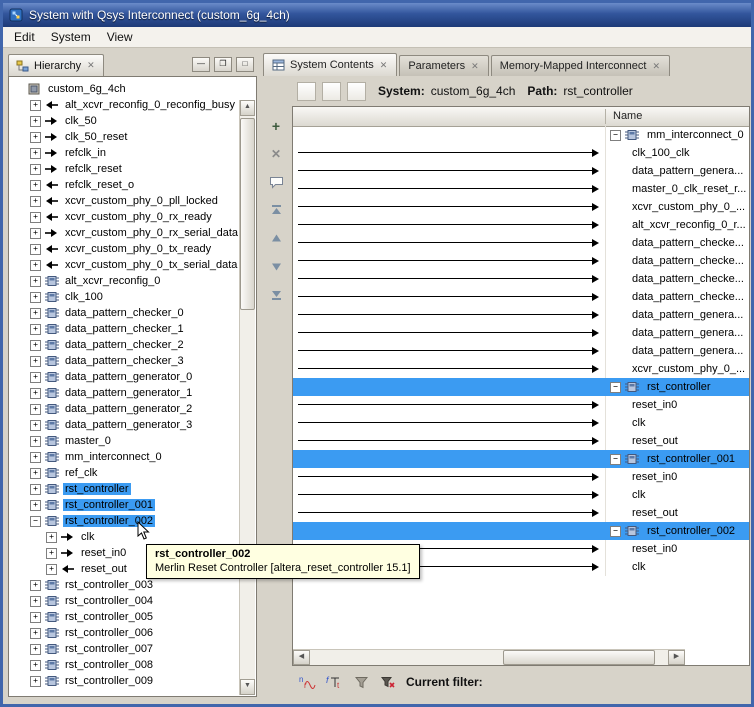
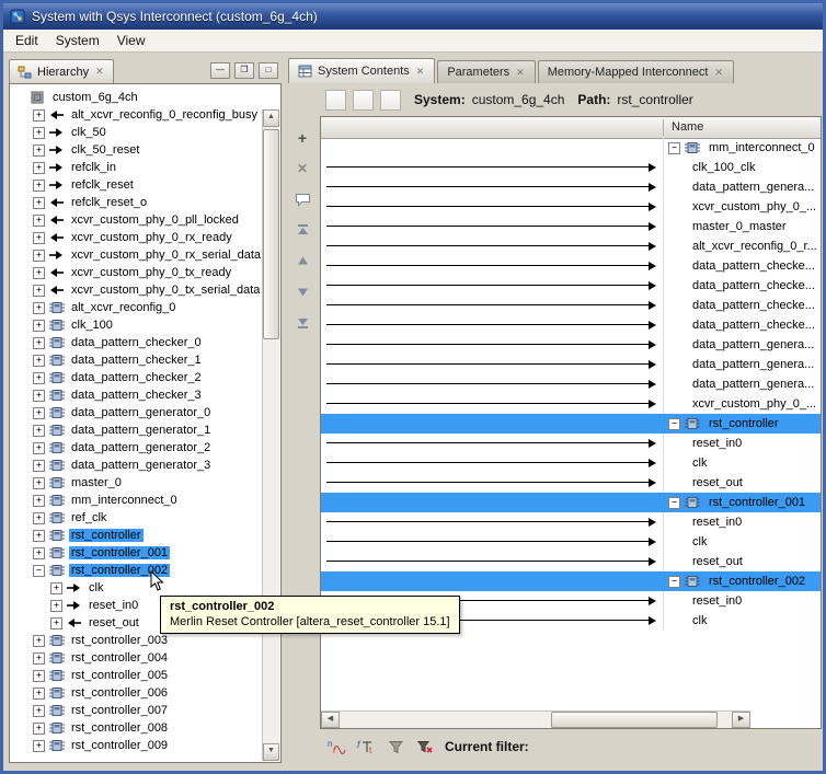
  System with Qsys Interconnect (custom_6g_4ch)
  Edit
  System
  View
  Hierarchy
  ✕
  —
  ❐
  □
  custom_6g_4ch
  +
  alt_xcvr_reconfig_0_reconfig_busy
  +
  clk_50
  +
  clk_50_reset
  +
  refclk_in
  +
  refclk_reset
  +
  refclk_reset_o
  +
  xcvr_custom_phy_0_pll_locked
  +
  xcvr_custom_phy_0_rx_ready
  +
  xcvr_custom_phy_0_rx_serial_data
  +
  xcvr_custom_phy_0_tx_ready
  +
  xcvr_custom_phy_0_tx_serial_data
  +
  alt_xcvr_reconfig_0
  +
  clk_100
  +
  data_pattern_checker_0
  +
  data_pattern_checker_1
  +
  data_pattern_checker_2
  +
  data_pattern_checker_3
  +
  data_pattern_generator_0
  +
  data_pattern_generator_1
  +
  data_pattern_generator_2
  +
  data_pattern_generator_3
  +
  master_0
  +
  mm_interconnect_0
  +
  ref_clk
  +
  rst_controller
  +
  rst_controller_001
  −
  rst_controller_002
  +
  clk
  +
  reset_in0
  +
  reset_out
  +
  rst_controller_003
  +
  rst_controller_004
  +
  rst_controller_005
  +
  rst_controller_006
  +
  rst_controller_007
  +
  rst_controller_008
  +
  rst_controller_009
  System Contents
  ✕
  Parameters
  ✕
  Memory-Mapped Interconnect
  ✕
  System:
  custom_6g_4ch
  Path:
  rst_controller
  +
  ✕
  Name
  −
  mm_interconnect_0
  clk_100_clk
  data_pattern_genera...
- master_0_clk_reset_r...
  xcvr_custom_phy_0_...
+ master_0_master
  alt_xcvr_reconfig_0_r...
  data_pattern_checke...
  data_pattern_checke...
  data_pattern_checke...
  data_pattern_checke...
  data_pattern_genera...
  data_pattern_genera...
  data_pattern_genera...
  xcvr_custom_phy_0_...
  −
  rst_controller
  reset_in0
  clk
  reset_out
  −
  rst_controller_001
  reset_in0
  clk
  reset_out
  −
  rst_controller_002
  reset_in0
  clk
  n
  r
  f
  t
  Current filter:
  rst_controller_002
  Merlin Reset Controller [altera_reset_controller 15.1]
